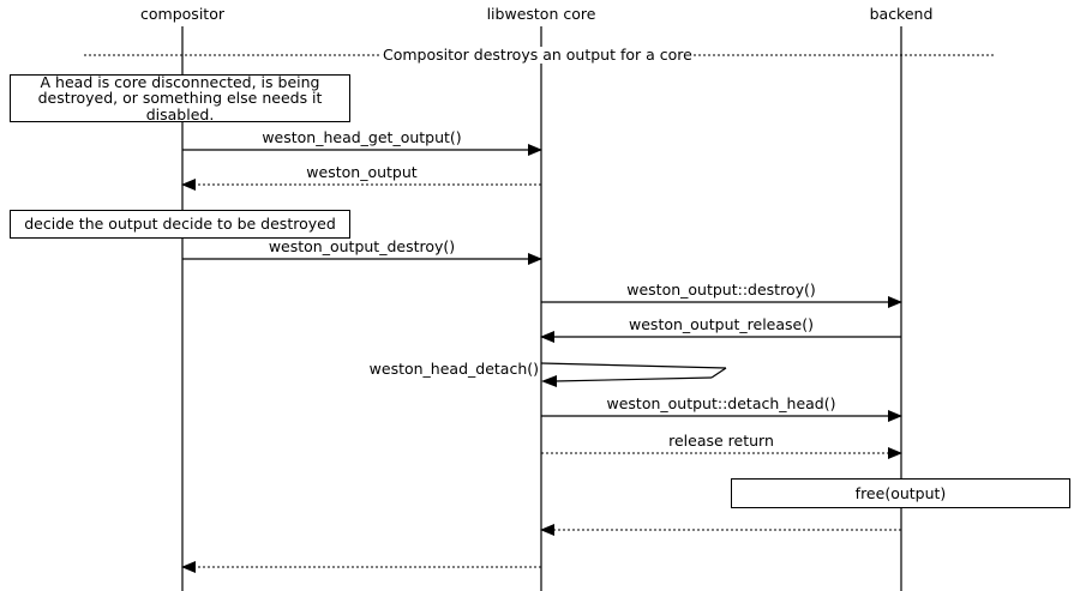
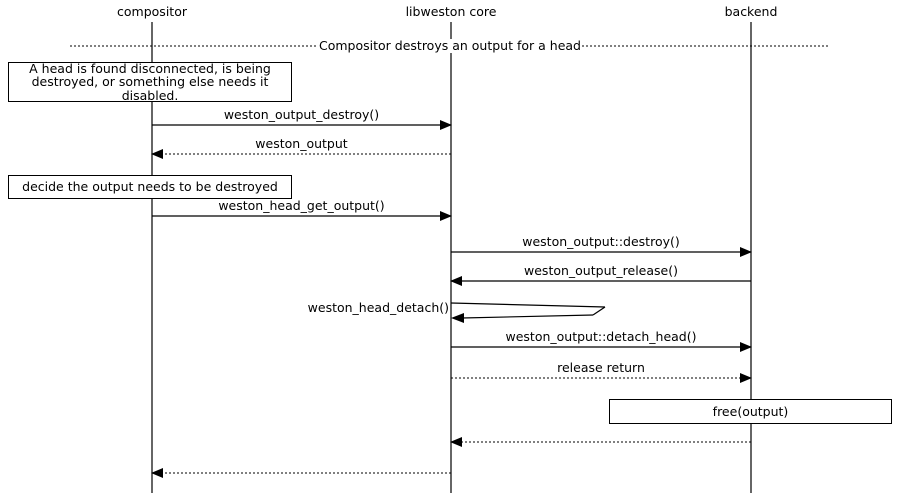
  compositor
  libweston core
  backend
- Compositor destroys an output for a core
+ Compositor destroys an output for a head
- A head is core disconnected, is being destroyed, or something else needs it disabled.
+ A head is found disconnected, is being destroyed, or something else needs it disabled.
- decide the output decide to be destroyed
+ decide the output needs to be destroyed
  free(output)
- weston_head_get_output()
+ weston_output_destroy()
  weston_output
- weston_output_destroy()
+ weston_head_get_output()
  weston_output::destroy()
  weston_output_release()
  weston_head_detach()
  weston_output::detach_head()
  release return
